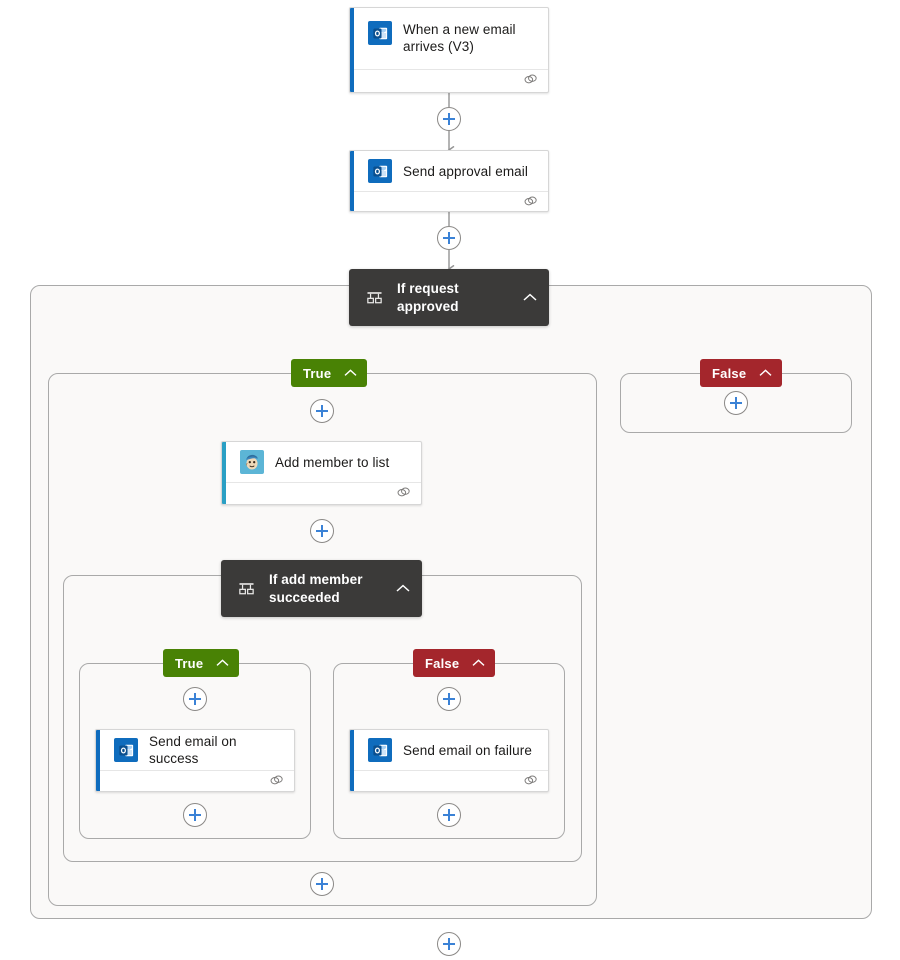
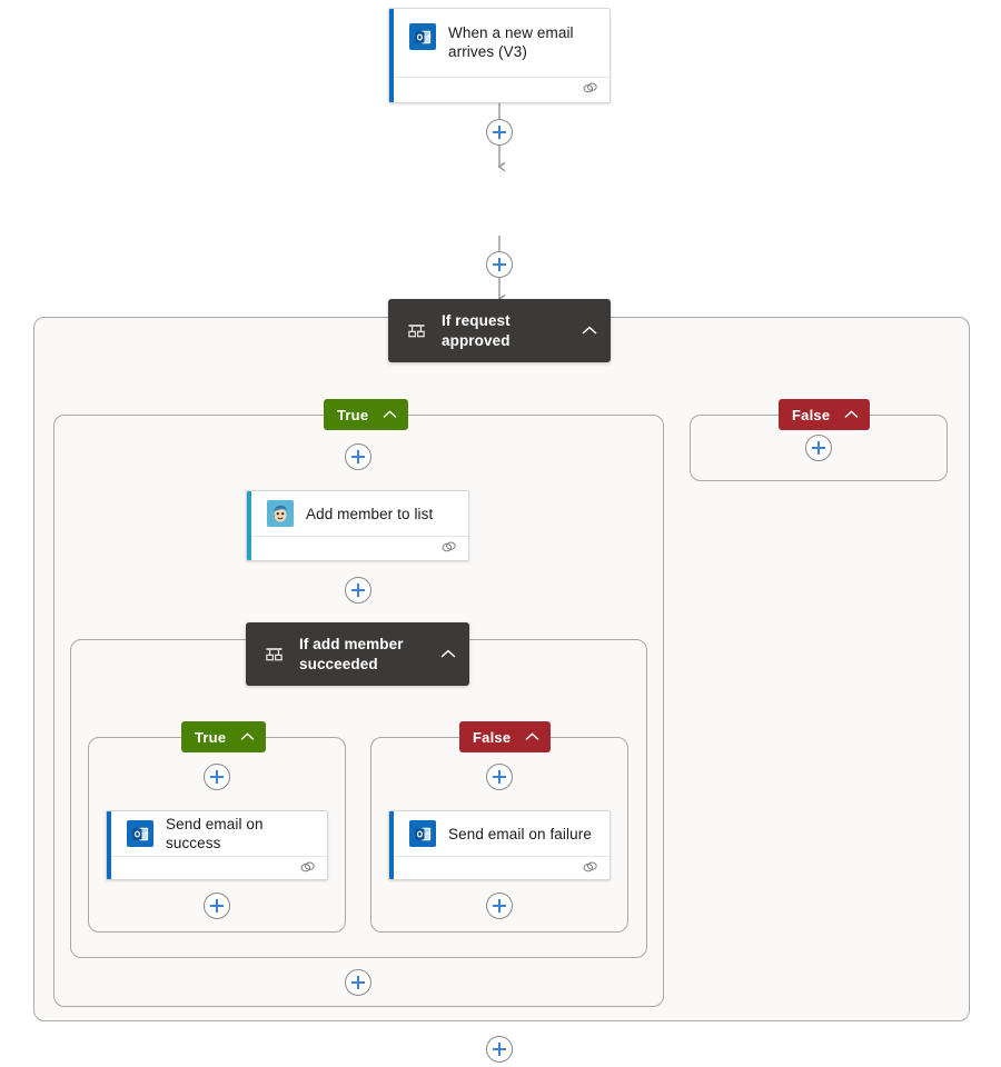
  When a new email arrives (V3)
- Send approval email
  If request approved
  True
  False
  Add member to list
  If add member succeeded
  True
  False
  Send email on success
  Send email on failure
